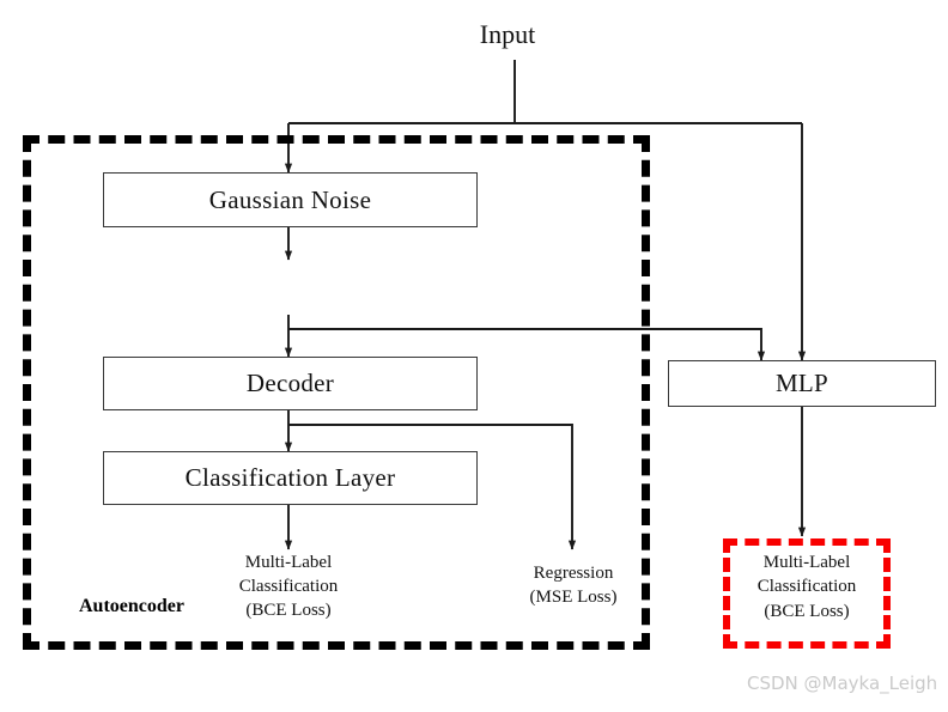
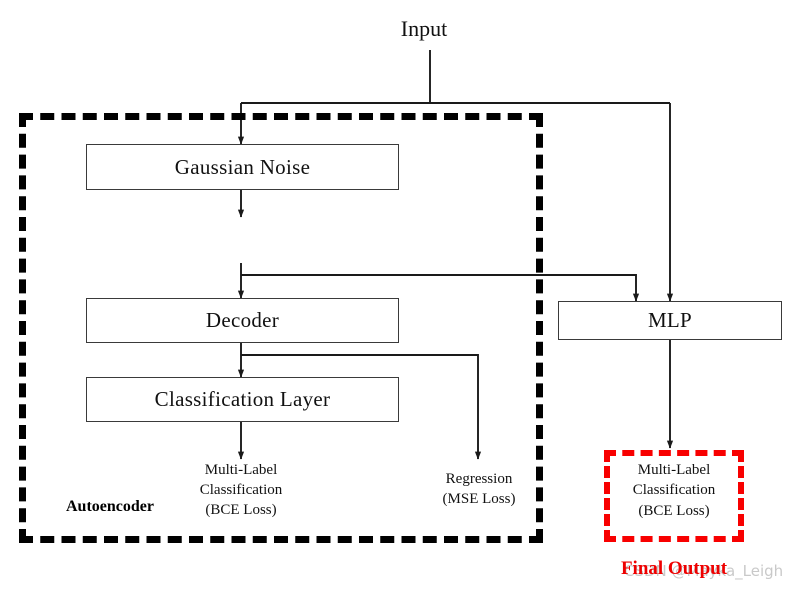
  Autoencoder
  Input
  Gaussian Noise
  Decoder
  Classification Layer
  MLP
  Multi-Label
  Classification
  (BCE Loss)
  Regression
  (MSE Loss)
  Multi-Label
  Classification
  (BCE Loss)
+ Final Output
  CSDN @Mayka_Leigh
